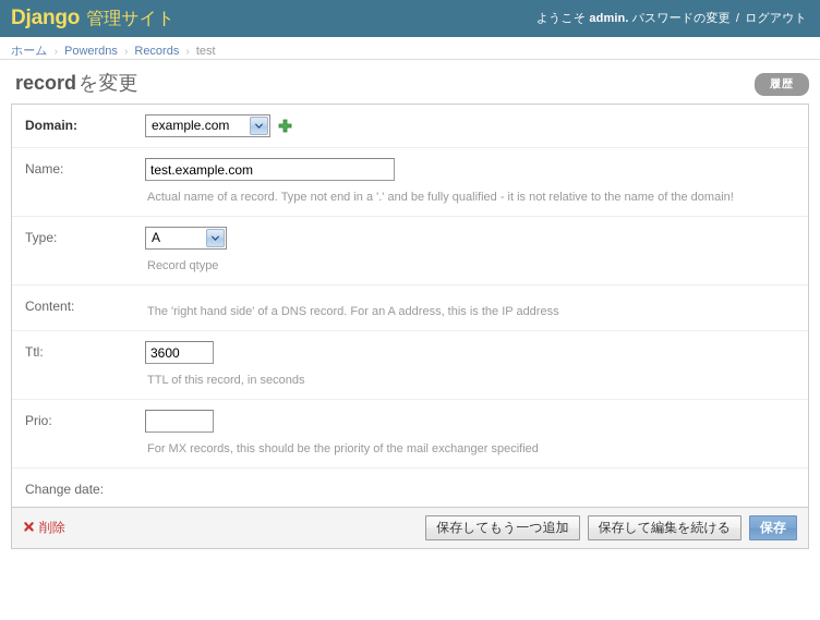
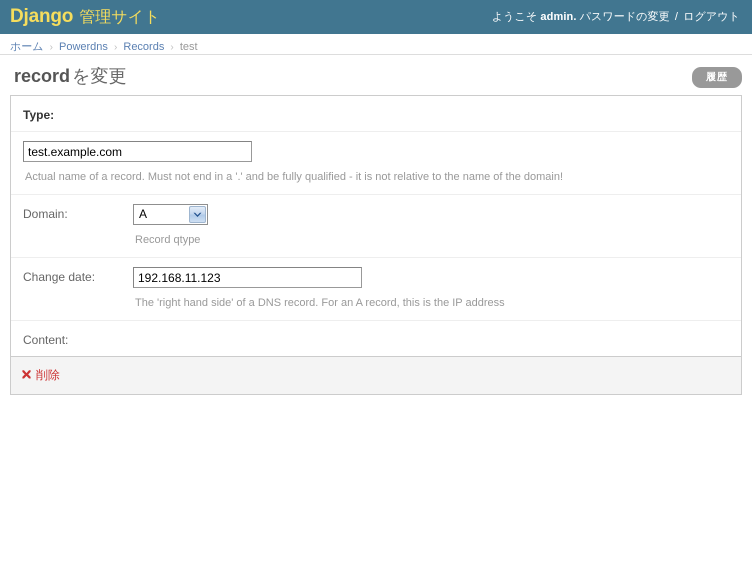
  Django
  管理サイト
  ようこそ admin. パスワードの変更 / ログアウト
  ホーム › Powerdns › Records › test
  recordを変更
  履歴
- Domain:
+ Type:
- example.com
- Name:
  test.example.com
- Actual name of a record. Type not end in a '.' and be fully qualified - it is not relative to the name of the domain!
+ Actual name of a record. Must not end in a '.' and be fully qualified - it is not relative to the name of the domain!
- Type:
+ Domain:
  A
  Record qtype
- Content:
+ Change date:
+ 192.168.11.123
- The 'right hand side' of a DNS record. For an A address, this is the IP address
+ The 'right hand side' of a DNS record. For an A record, this is the IP address
- Ttl:
- 3600
- TTL of this record, in seconds
- Prio:
- For MX records, this should be the priority of the mail exchanger specified
- Change date:
+ Content:
  削除
- 保存してもう一つ追加
- 保存して編集を続ける
- 保存
